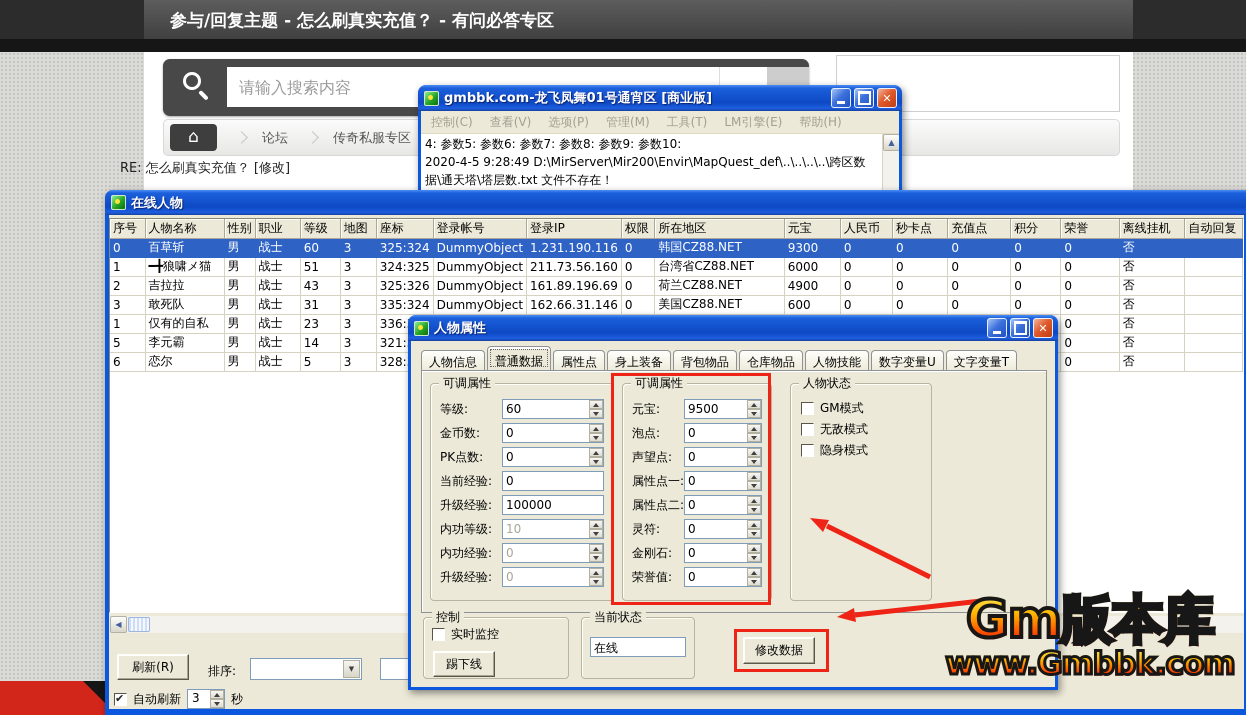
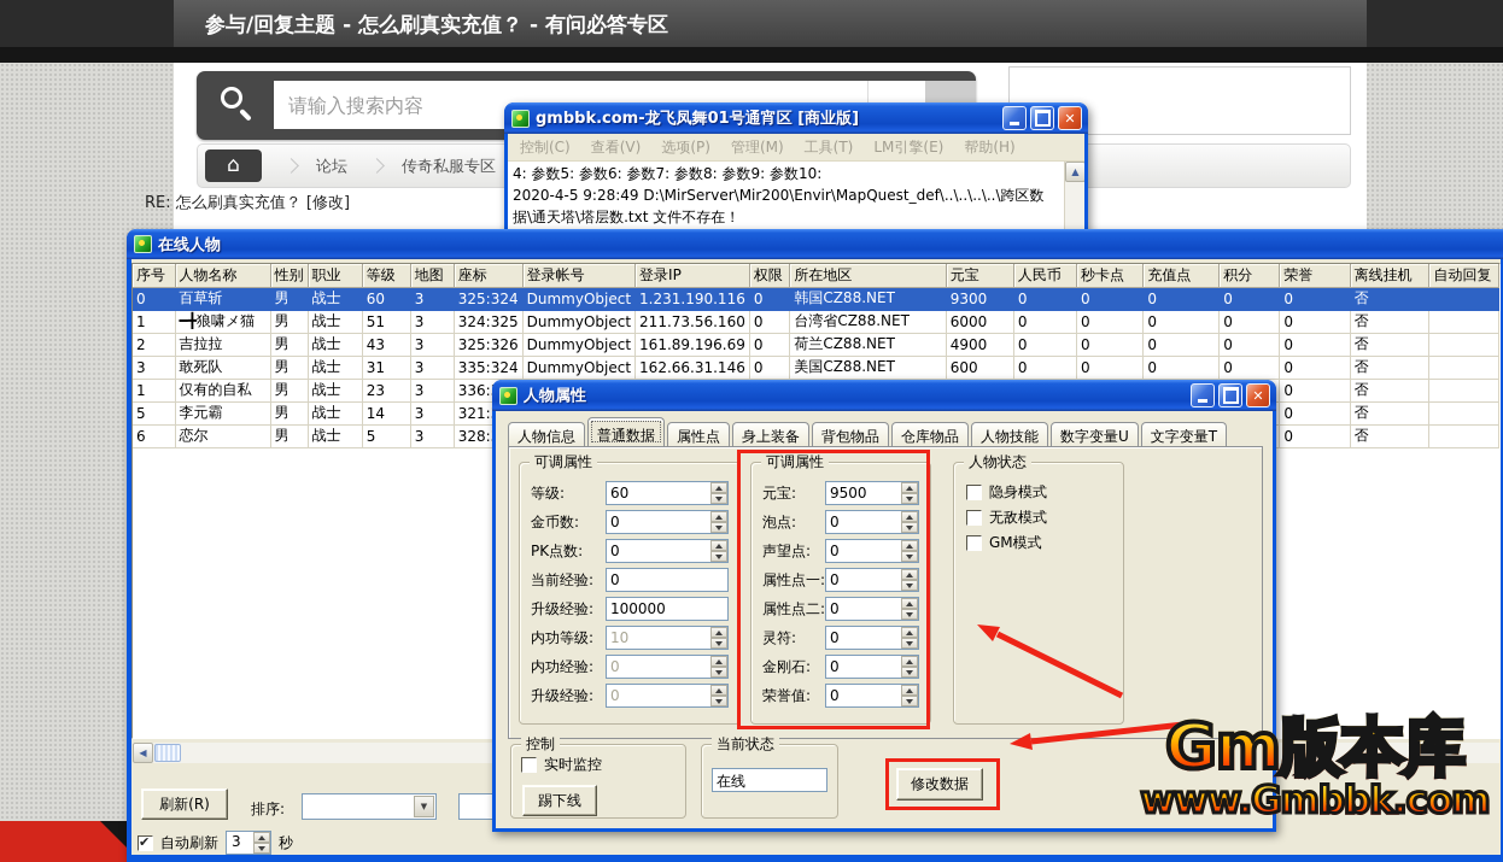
  参与/回复主题 - 怎么刷真实充值？ - 有问必答专区
  请输入搜索内容
  ⌂
  论坛
  传奇私服专区
  RE: 怎么刷真实充值？ [修改]
  gmbbk.com-龙飞凤舞01号通宵区 [商业版]
  控制(C)
  查看(V)
  选项(P)
  管理(M)
  工具(T)
  LM引擎(E)
  帮助(H)
  4: 参数5: 参数6: 参数7: 参数8: 参数9: 参数10:
  2020-4-5 9:28:49 D:\MirServer\Mir200\Envir\MapQuest_def\..\..\..\..\跨区数
  据\通天塔\塔层数.txt 文件不存在！
  ▲
  在线人物
  序号	人物名称	性别	职业	等级	地图	座标	登录帐号	登录IP	权限	所在地区	元宝	人民币	秒卡点	充值点	积分	荣誉	离线挂机	自动回复
  0	百草斩	男	战士	60	3	325:324	DummyObject	1.231.190.116	0	韩国CZ88.NET	9300	0	0	0	0	0	否
  1	━╋狼啸メ猫	男	战士	51	3	324:325	DummyObject	211.73.56.160	0	台湾省CZ88.NET	6000	0	0	0	0	0	否
  2	吉拉拉	男	战士	43	3	325:326	DummyObject	161.89.196.69	0	荷兰CZ88.NET	4900	0	0	0	0	0	否
  3	敢死队	男	战士	31	3	335:324	DummyObject	162.66.31.146	0	美国CZ88.NET	600	0	0	0	0	0	否
  1	仅有的自私	男	战士	23	3	336:										0	否
  5	李元霸	男	战士	14	3	321:										0	否
  6	恋尔	男	战士	5	3	328:										0	否
  ◀
  刷新(R)
  排序:
  ▼
  自动刷新
  3
  秒
  人物属性
  人物信息
  普通数据
  属性点
  身上装备
  背包物品
  仓库物品
  人物技能
  数字变量U
  文字变量T
  可调属性
  等级:
  60
  金币数:
  0
  PK点数:
  0
  当前经验:
  0
  升级经验:
  100000
  内功等级:
  10
  内功经验:
  0
  升级经验:
  0
  可调属性
  元宝:
  9500
  泡点:
  0
  声望点:
  0
  属性点一:
  0
  属性点二:
  0
  灵符:
  0
  金刚石:
  0
  荣誉值:
  0
  人物状态
- GM模式
+ 隐身模式
  无敌模式
- 隐身模式
+ GM模式
  控制
  实时监控
  踢下线
  当前状态
  在线
  修改数据
  Gm版本库
  www.Gmbbk.com
